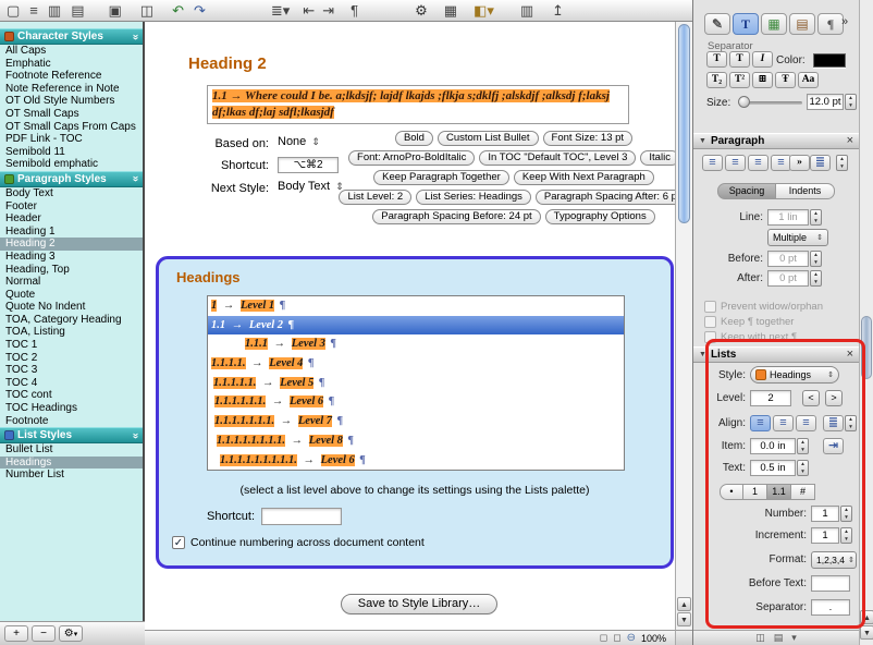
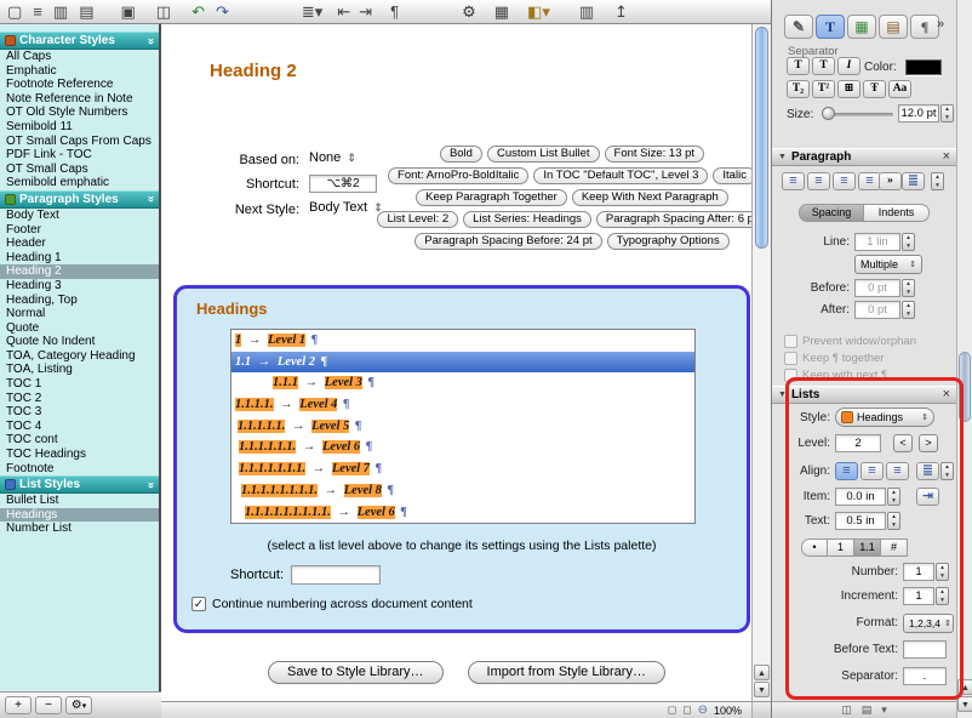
  ▢
  ≡
  ▥
  ▤
  ▣
  ◫
  ↶
  ↷
  ≣▾
  ⇤
  ⇥
  ¶
  ⚙
  ▦
  ◧▾
  ▥
  ↥
  Character Styles
  All Caps
  Emphatic
  Footnote Reference
  Note Reference in Note
  OT Old Style Numbers
- OT Small Caps
+ Semibold 11
  OT Small Caps From Caps
  PDF Link - TOC
- Semibold 11
+ OT Small Caps
  Semibold emphatic
  Paragraph Styles
  Body Text
  Footer
  Header
  Heading 1
  Heading 2
  Heading 3
  Heading, Top
  Normal
  Quote
  Quote No Indent
  TOA, Category Heading
  TOA, Listing
  TOC 1
  TOC 2
  TOC 3
  TOC 4
  TOC cont
  TOC Headings
  Footnote
  List Styles
  Bullet List
  Headings
  Number List
  +
  −
  Heading 2
- 1.1 → Where could I be. a;lkdsjf; lajdf lkajds ;flkja s;dklfj ;alskdjf ;alksdj f;laksj df;lkas df;laj sdfl;lkasjdf
  Based on:
  None
  ⇕
  Shortcut:
  ⌥⌘2
  Next Style:
  Body Text
  ⇕
  Bold
  Custom List Bullet
  Font Size: 13 pt
  Font: ArnoPro-BoldItalic
  In TOC "Default TOC", Level 3
  Italic
  Keep Paragraph Together
  Keep With Next Paragraph
  List Level: 2
  List Series: Headings
  Paragraph Spacing After: 6
  Paragraph Spacing Before: 24 pt
  Typography Options
  Headings
  1 → Level 1 ¶
  1.1 → Level 2 ¶
  1.1.1 → Level 3 ¶
  1.1.1.1. → Level 4 ¶
  1.1.1.1.1. → Level 5 ¶
  1.1.1.1.1.1. → Level 6 ¶
  1.1.1.1.1.1.1. → Level 7 ¶
  1.1.1.1.1.1.1.1. → Level 8 ¶
  1.1.1.1.1.1.1.1.1. → Level 6 ¶
  (select a list level above to change its settings using the Lists palette)
  Shortcut:
  ✓
  Continue numbering across document content
  Save to Style Library…
+ Import from Style Library…
  ◻
  ◻
  ⊖
  100%
  ✎
  T
  ▦
  ▤
  ¶
  »
  Separator
  T
  T
  I
  Color:
  T₂
  T²
  ⊞
  Ŧ
  Aa
  Size:
  12.0 pt
  Paragraph
  ×
  ≡
  ≡
  ≡
  ≡
  »
  ≣
  Spacing
  Indents
  Line:
  1 lin
  Multiple
  Before:
  0 pt
  After:
  0 pt
  Prevent widow/orphan
  Keep ¶ together
  Keep with next ¶
  Lists
  ×
  Style:
  Headings
  Level:
  2
  <
  >
  Align:
  ≡
  ≡
  ≡
  ≣
  Item:
  0.0 in
  ⇥
  Text:
  0.5 in
  •
  1
  1.1
  #
  Number:
  1
  Increment:
  1
  Format:
  1,2,3,4
  Before Text:
  Separator:
  .
  ◫
  ▤
  ▾
